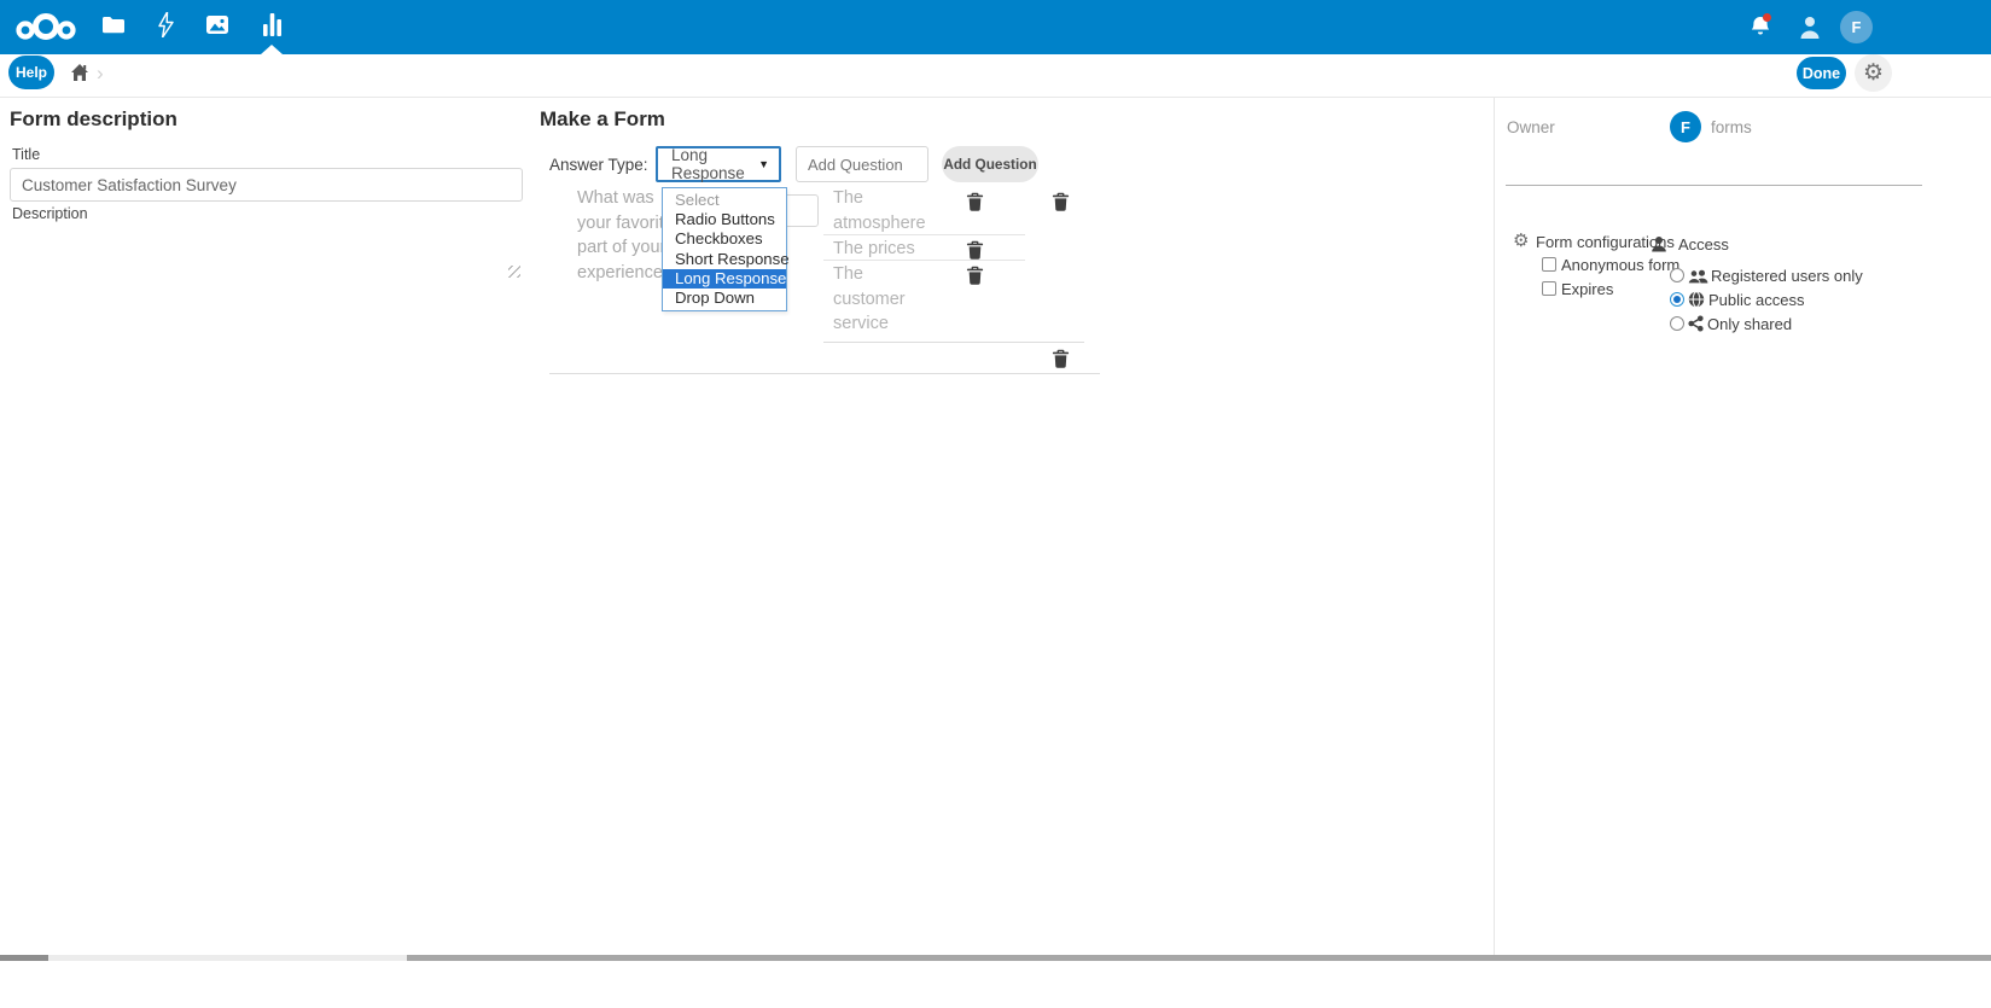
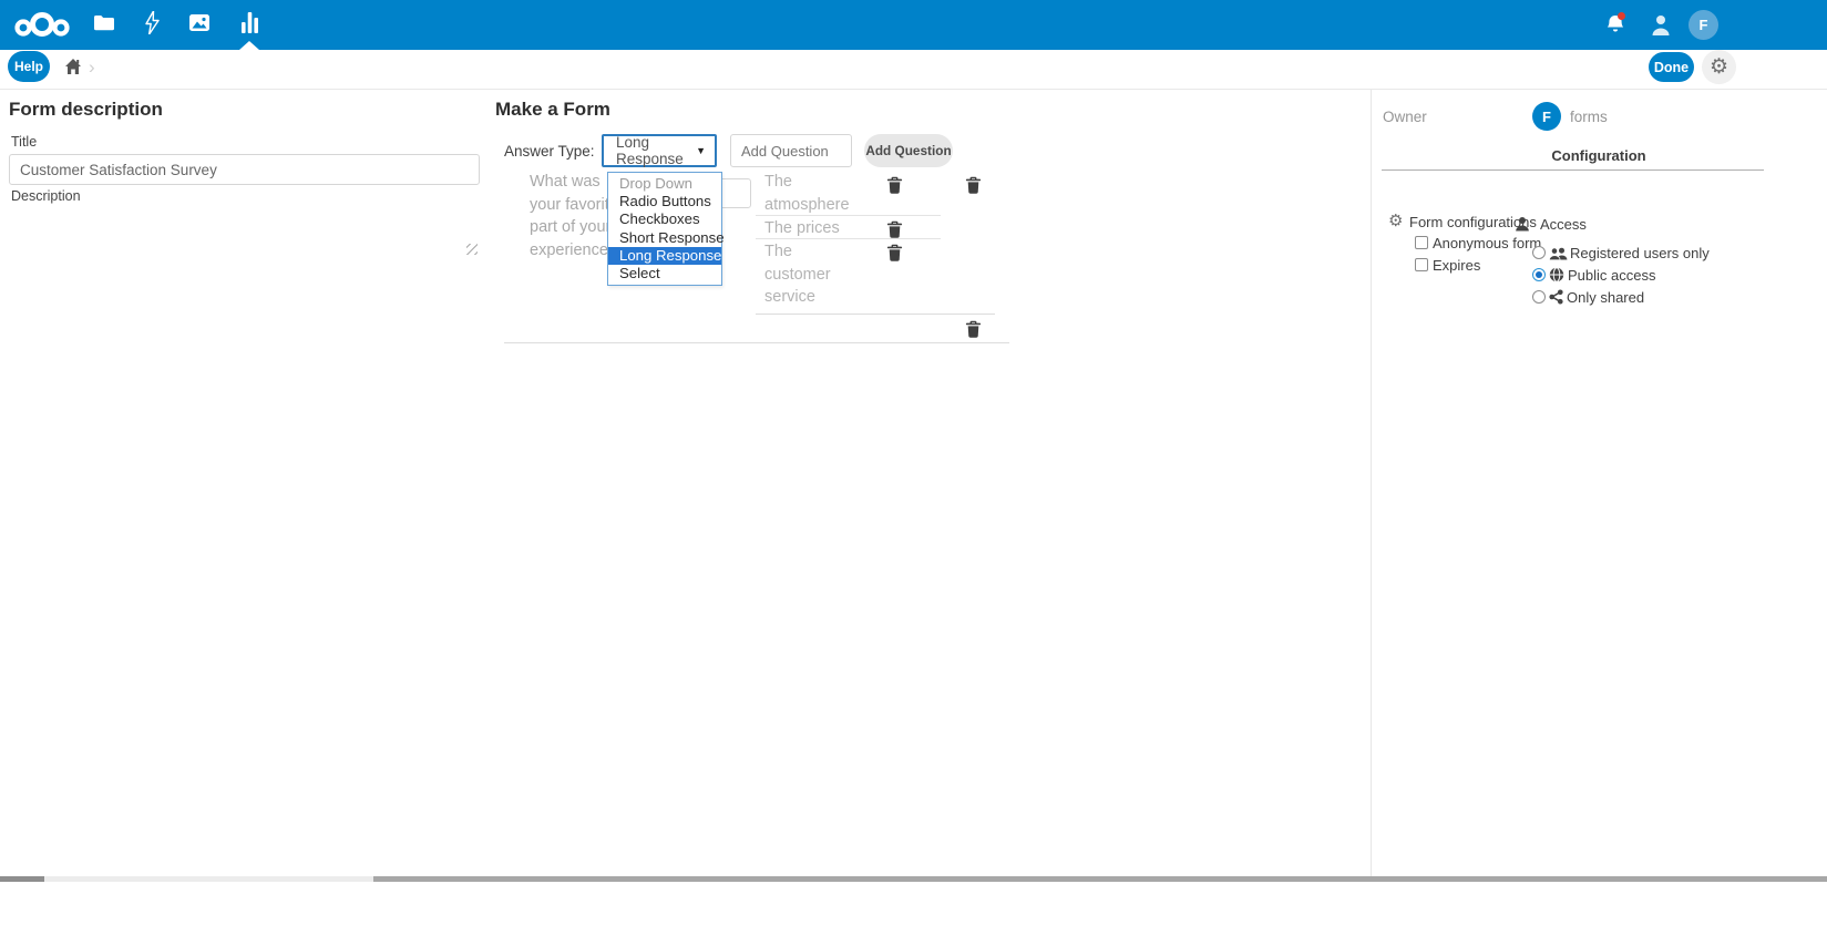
  F
  Help
  ›
  Done
  ⚙
  Form description
  Title
  Customer Satisfaction Survey
  Description
  Make a Form
  Answer Type:
  What was your favori part of you experience
  The atmosphere
  The prices
  The customer service
  Long Response
  ▼
- Select
+ Drop Down
  Radio Buttons
  Checkboxes
  Short Response
  Long Response
- Drop Down
+ Select
  Add Question
  Add Question
  Owner
  F
  forms
+ Configuration
  ⚙
  Form configurations
  Anonymous form
  Expires
  Access
  Registered users only
  Public access
  Only shared
